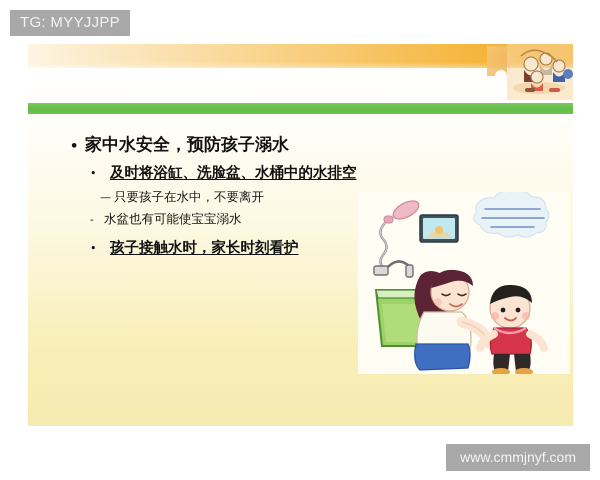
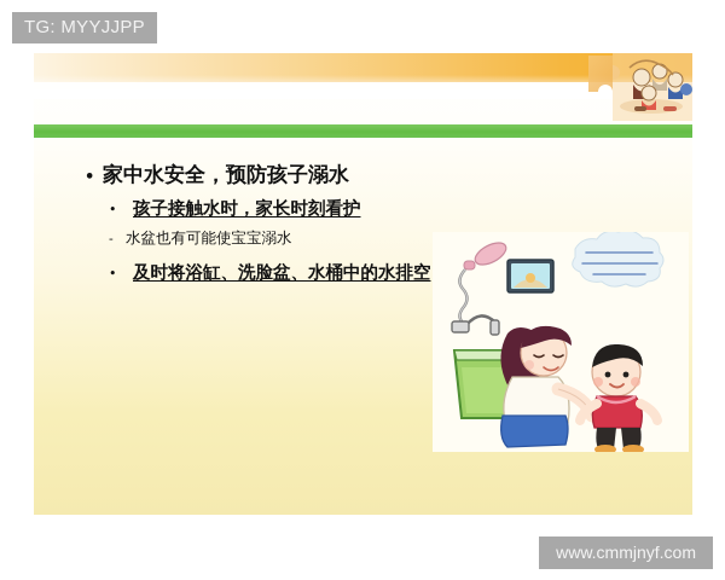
  •
  家中水安全，预防孩子溺水
  •
- 及时将浴缸、洗脸盆、水桶中的水排空
+ 孩子接触水时，家长时刻看护
- —
- 只要孩子在水中，不要离开
  -
  水盆也有可能使宝宝溺水
  •
- 孩子接触水时，家长时刻看护
+ 及时将浴缸、洗脸盆、水桶中的水排空
  TG: MYYJJPP
  www.cmmjnyf.com
